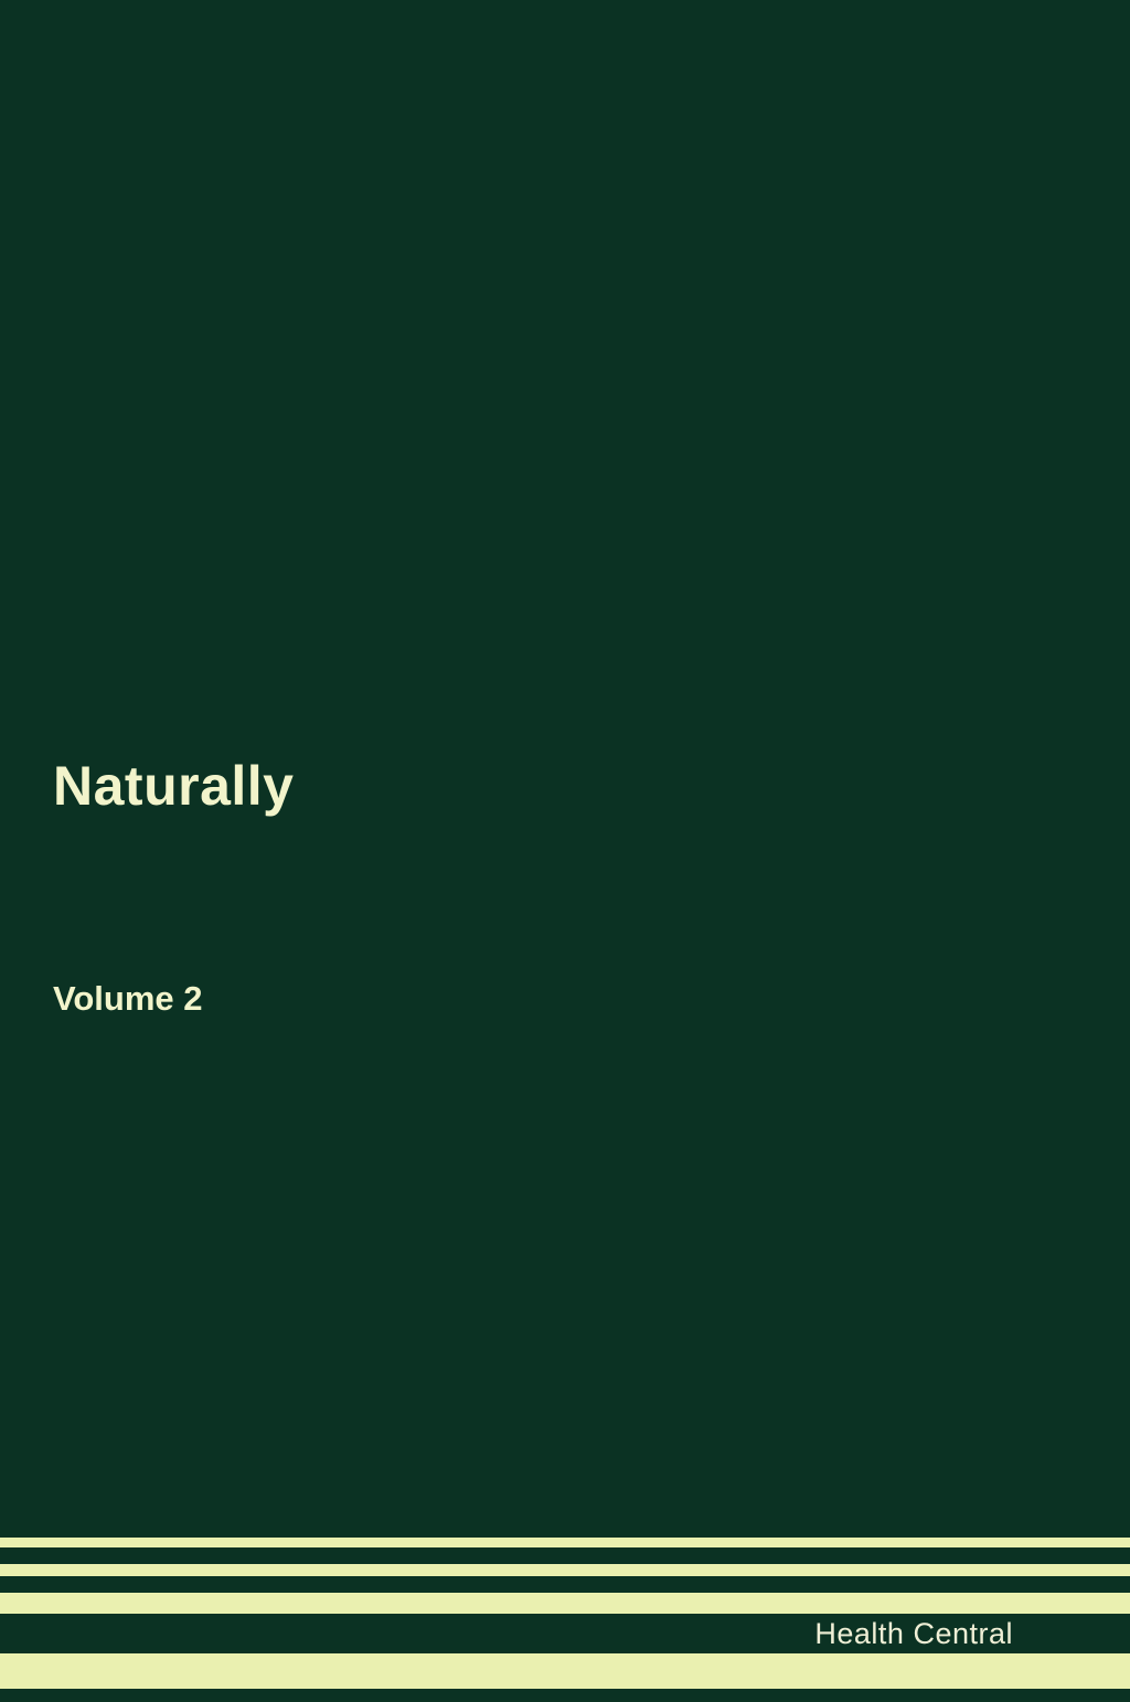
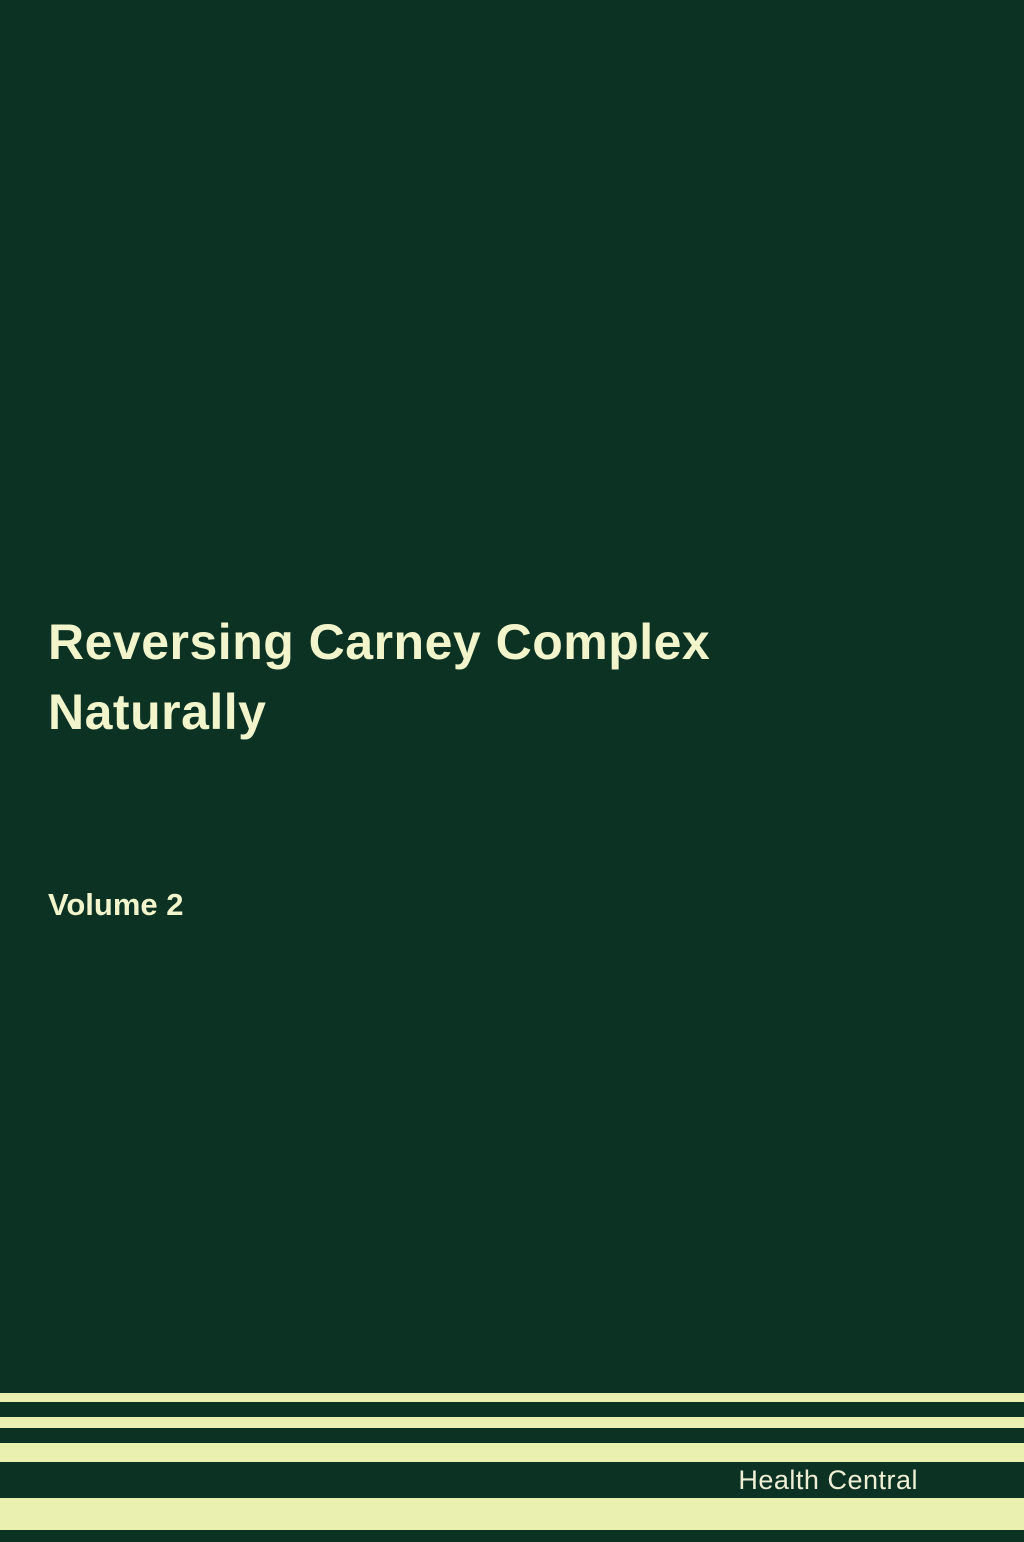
+ Reversing Carney Complex
  Naturally
  Volume 2
  Health Central
